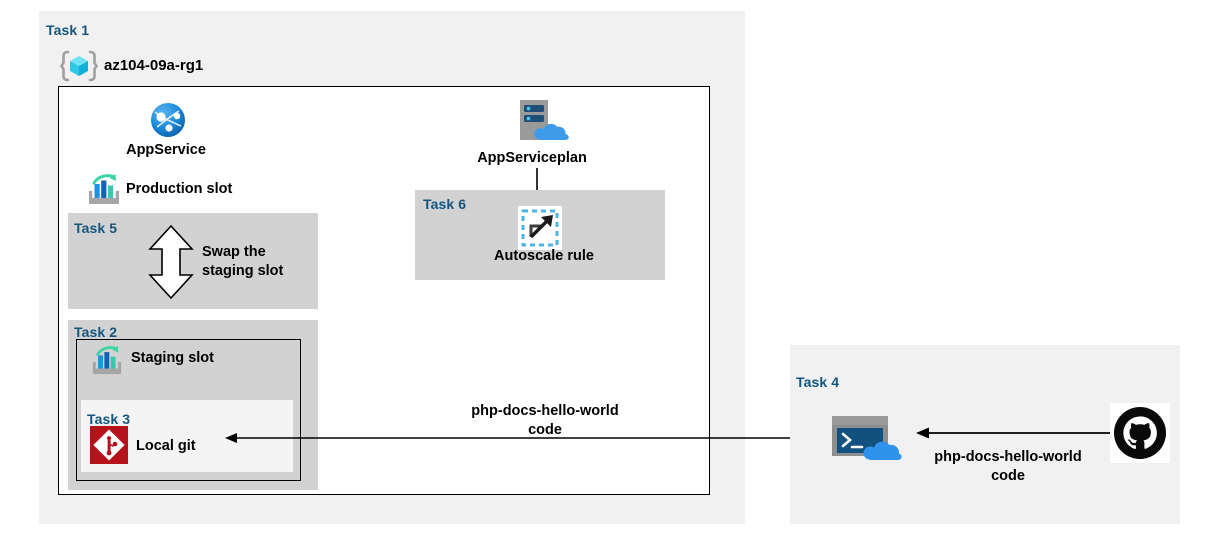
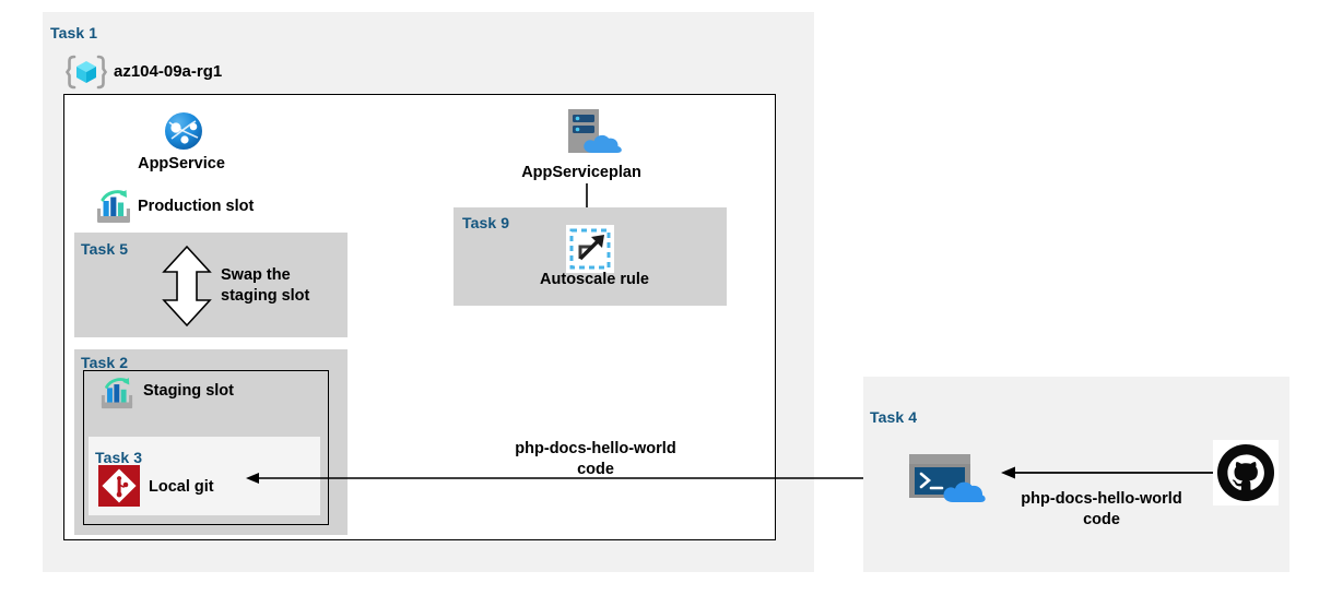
  Task 1
  az104-09a-rg1
  AppService
  Production slot
  Task 5
  Swap the
  staging slot
  Task 2
  Staging slot
  Task 3
  Local git
  AppServiceplan
- Task 6
+ Task 9
  Autoscale rule
  php-docs-hello-world
  code
  Task 4
  php-docs-hello-world
  code
